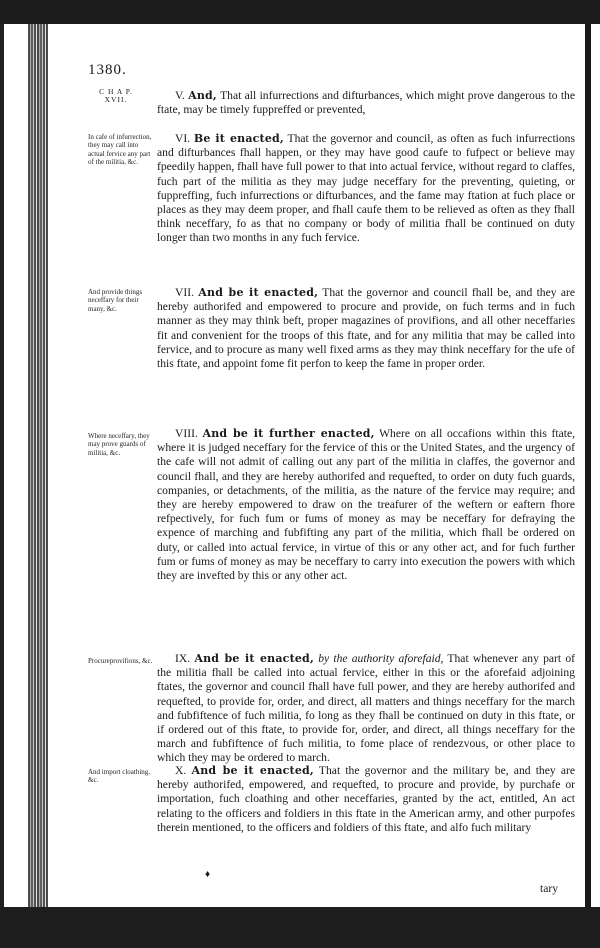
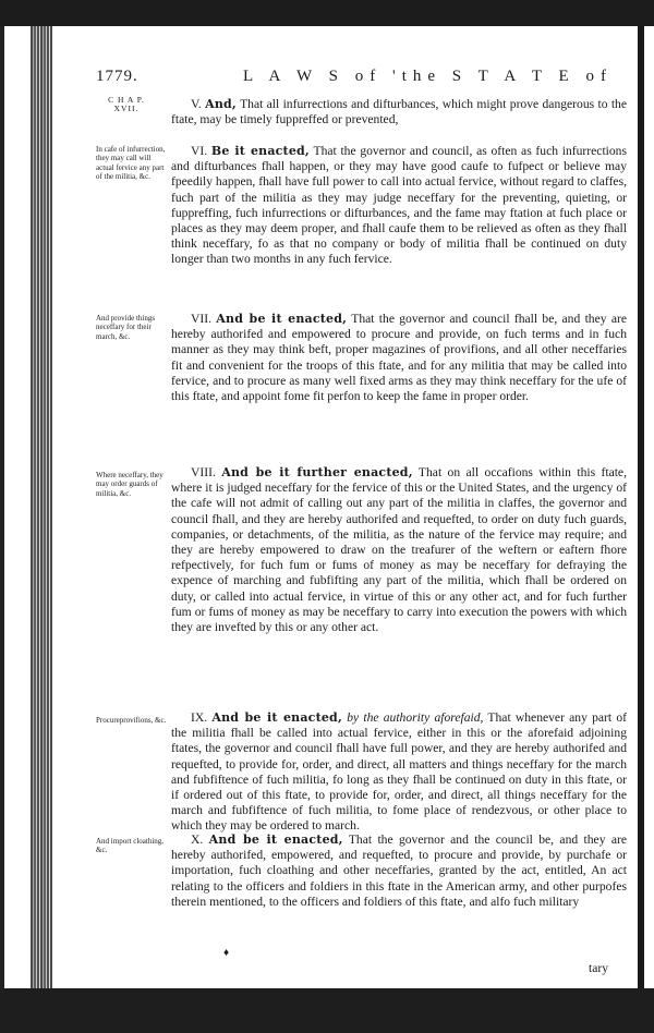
- 1380.
+ 1779.
+ L A W S of 'the S T A T E of
  C H A P.
  XVII.
  V. And, That all infurrections and difturbances, which might prove dangerous to the ftate, may be timely fuppreffed or prevented,
- In cafe of infurrection, they may call into actual fervice any part of the militia, &c.
+ In cafe of infurrection, they may call will actual fervice any part of the militia, &c.
- VI. Be it enacted, That the governor and council, as often as fuch infurrections and difturbances fhall happen, or they may have good caufe to fufpect or believe may fpeedily happen, fhall have full power to that into actual fervice, without regard to claffes, fuch part of the militia as they may judge neceffary for the preventing, quieting, or fuppreffing, fuch infurrections or difturbances, and the fame may ftation at fuch place or places as they may deem proper, and fhall caufe them to be relieved as often as they fhall think neceffary, fo as that no company or body of militia fhall be continued on duty longer than two months in any fuch fervice.
+ VI. Be it enacted, That the governor and council, as often as fuch infurrections and difturbances fhall happen, or they may have good caufe to fufpect or believe may fpeedily happen, fhall have full power to call into actual fervice, without regard to claffes, fuch part of the militia as they may judge neceffary for the preventing, quieting, or fuppreffing, fuch infurrections or difturbances, and the fame may ftation at fuch place or places as they may deem proper, and fhall caufe them to be relieved as often as they fhall think neceffary, fo as that no company or body of militia fhall be continued on duty longer than two months in any fuch fervice.
- And provide things neceffary for their many, &c.
+ And provide things neceffary for their march, &c.
  VII. And be it enacted, That the governor and council fhall be, and they are hereby authorifed and empowered to procure and provide, on fuch terms and in fuch manner as they may think beft, proper magazines of provifions, and all other neceffaries fit and convenient for the troops of this ftate, and for any militia that may be called into fervice, and to procure as many well fixed arms as they may think neceffary for the ufe of this ftate, and appoint fome fit perfon to keep the fame in proper order.
- Where neceffary, they may prove guards of militia, &c.
+ Where neceffary, they may order guards of militia, &c.
- VIII. And be it further enacted, Where on all occafions within this ftate, where it is judged neceffary for the fervice of this or the United States, and the urgency of the cafe will not admit of calling out any part of the militia in claffes, the governor and council fhall, and they are hereby authorifed and requefted, to order on duty fuch guards, companies, or detachments, of the militia, as the nature of the fervice may require; and they are hereby empowered to draw on the treafurer of the weftern or eaftern fhore refpectively, for fuch fum or fums of money as may be neceffary for defraying the expence of marching and fubfifting any part of the militia, which fhall be ordered on duty, or called into actual fervice, in virtue of this or any other act, and for fuch further fum or fums of money as may be neceffary to carry into execution the powers with which they are invefted by this or any other act.
+ VIII. And be it further enacted, That on all occafions within this ftate, where it is judged neceffary for the fervice of this or the United States, and the urgency of the cafe will not admit of calling out any part of the militia in claffes, the governor and council fhall, and they are hereby authorifed and requefted, to order on duty fuch guards, companies, or detachments, of the militia, as the nature of the fervice may require; and they are hereby empowered to draw on the treafurer of the weftern or eaftern fhore refpectively, for fuch fum or fums of money as may be neceffary for defraying the expence of marching and fubfifting any part of the militia, which fhall be ordered on duty, or called into actual fervice, in virtue of this or any other act, and for fuch further fum or fums of money as may be neceffary to carry into execution the powers with which they are invefted by this or any other act.
  Procureprovifions, &c.
  IX. And be it enacted, by the authority aforefaid, That whenever any part of the militia fhall be called into actual fervice, either in this or the aforefaid adjoining ftates, the governor and council fhall have full power, and they are hereby authorifed and requefted, to provide for, order, and direct, all matters and things neceffary for the march and fubfiftence of fuch militia, fo long as they fhall be continued on duty in this ftate, or if ordered out of this ftate, to provide for, order, and direct, all things neceffary for the march and fubfiftence of fuch militia, to fome place of rendezvous, or other place to which they may be ordered to march.
  And import cloathing, &c.
- X. And be it enacted, That the governor and the military be, and they are hereby authorifed, empowered, and requefted, to procure and provide, by purchafe or importation, fuch cloathing and other neceffaries, granted by the act, entitled, An act relating to the officers and foldiers in this ftate in the American army, and other purpofes therein mentioned, to the officers and foldiers of this ftate, and alfo fuch military
+ X. And be it enacted, That the governor and the council be, and they are hereby authorifed, empowered, and requefted, to procure and provide, by purchafe or importation, fuch cloathing and other neceffaries, granted by the act, entitled, An act relating to the officers and foldiers in this ftate in the American army, and other purpofes therein mentioned, to the officers and foldiers of this ftate, and alfo fuch military
  tary
  ♦
